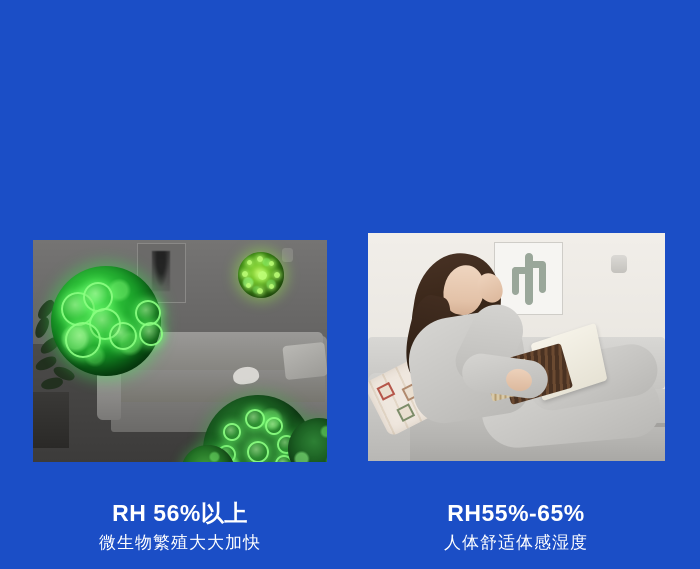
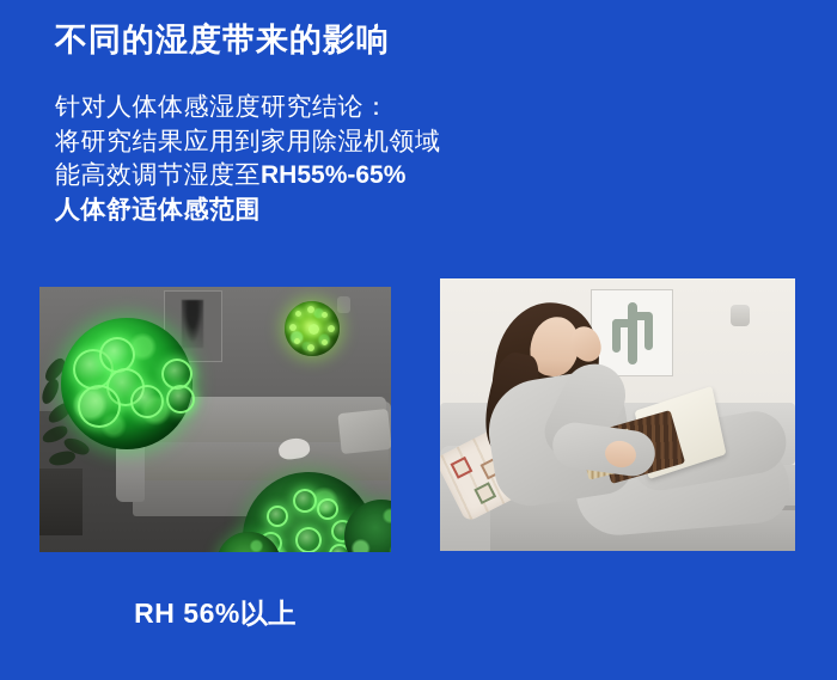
+ 不同的湿度带来的影响
+ 针对人体体感湿度研究结论：
+ 将研究结果应用到家用除湿机领域
+ 能高效调节湿度至RH55%-65%
+ 人体舒适体感范围
  RH 56%以上
- 微生物繁殖大大加快
- RH55%-65%
- 人体舒适体感湿度
